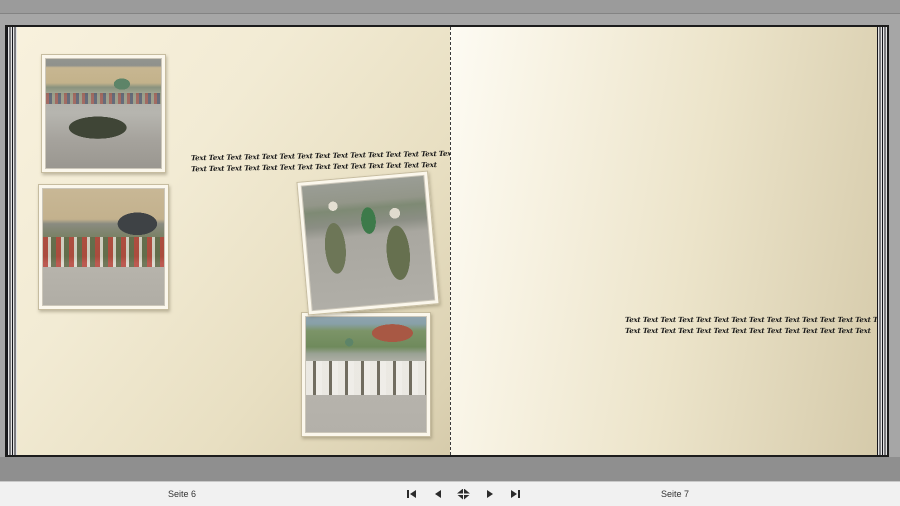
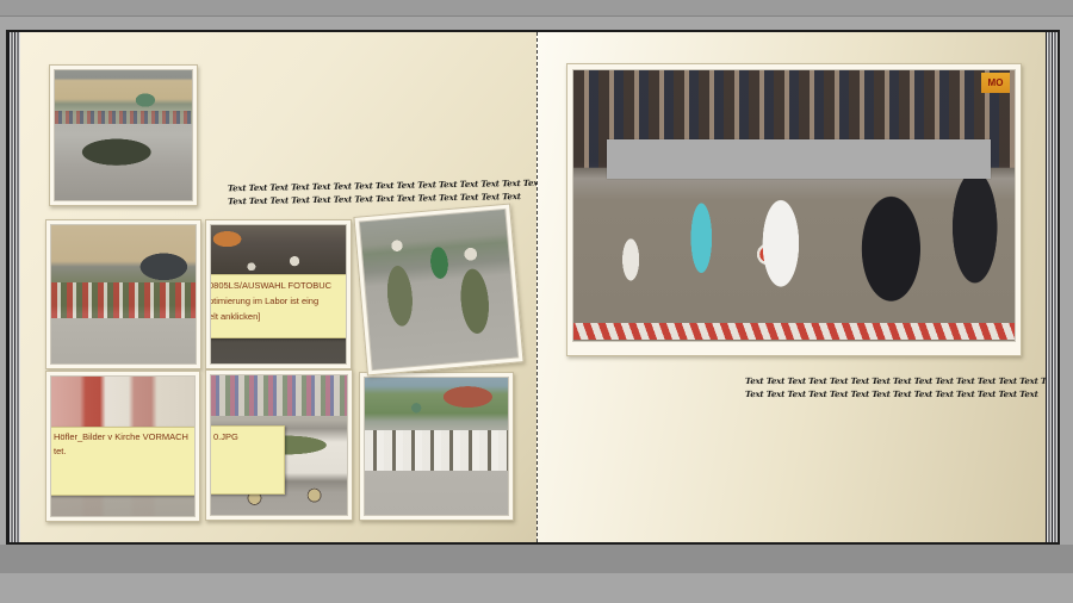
  Text Text Text Text Text Text Text Text Text Text Text Text Text Text Te
  Text Text Text Text Text Text Text Text Text Text Text Text Text Text
+ 0805LS/AUSWAHL FOTOBUC
+ ptimierung im Labor ist eing
+ elt anklicken]
+ Höfler_Bilder v Kirche VORMACH
+ tet.
+ 0.JPG
+ MO
  Text Text Text Text Text Text Text Text Text Text Text Text Text Text T
  Text Text Text Text Text Text Text Text Text Text Text Text Text Text
- Seite 6
- Seite 7
